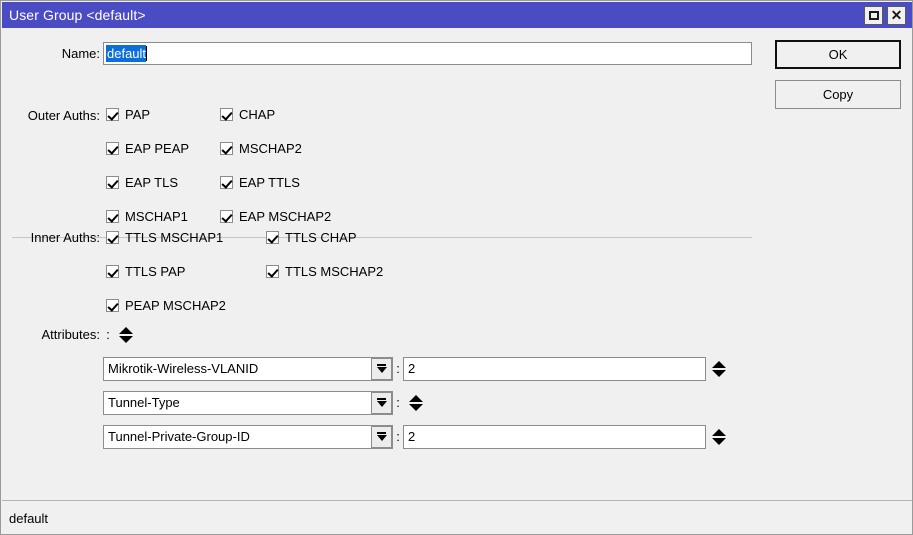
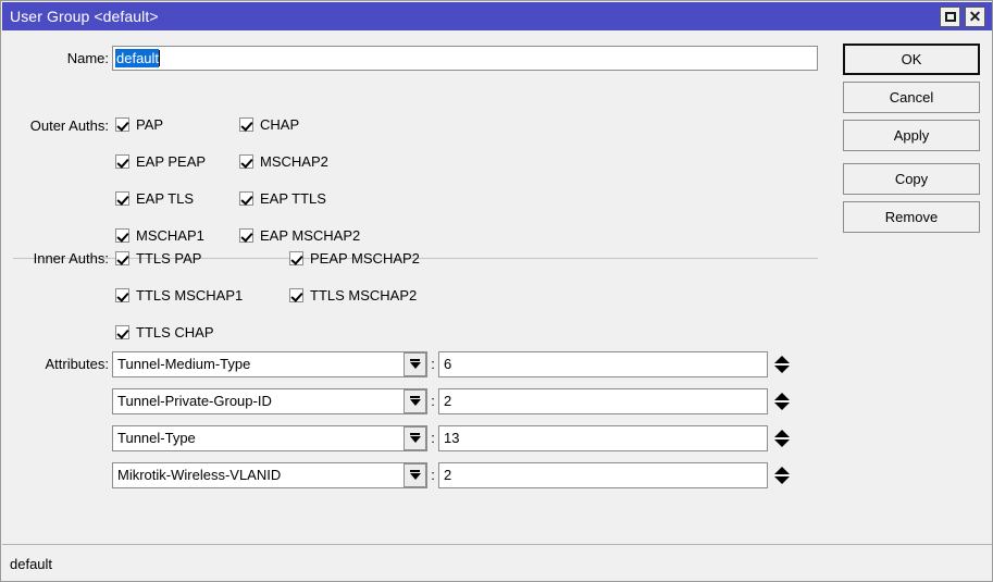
  User Group <default>
  ✕
  Name:
  default
  Outer Auths:
  PAP
  CHAP
  EAP PEAP
  MSCHAP2
  EAP TLS
  EAP TTLS
  MSCHAP1
  EAP MSCHAP2
  Inner Auths:
- TTLS MSCHAP1
+ TTLS PAP
- TTLS CHAP
+ PEAP MSCHAP2
- TTLS PAP
+ TTLS MSCHAP1
  TTLS MSCHAP2
- PEAP MSCHAP2
+ TTLS CHAP
  Attributes:
+ Tunnel-Medium-Type
  :
+ 6
- Mikrotik-Wireless-VLANID
+ Tunnel-Private-Group-ID
  :
  2
  Tunnel-Type
  :
+ 13
- Tunnel-Private-Group-ID
+ Mikrotik-Wireless-VLANID
  :
  2
  OK
+ Cancel
+ Apply
  Copy
+ Remove
  default
